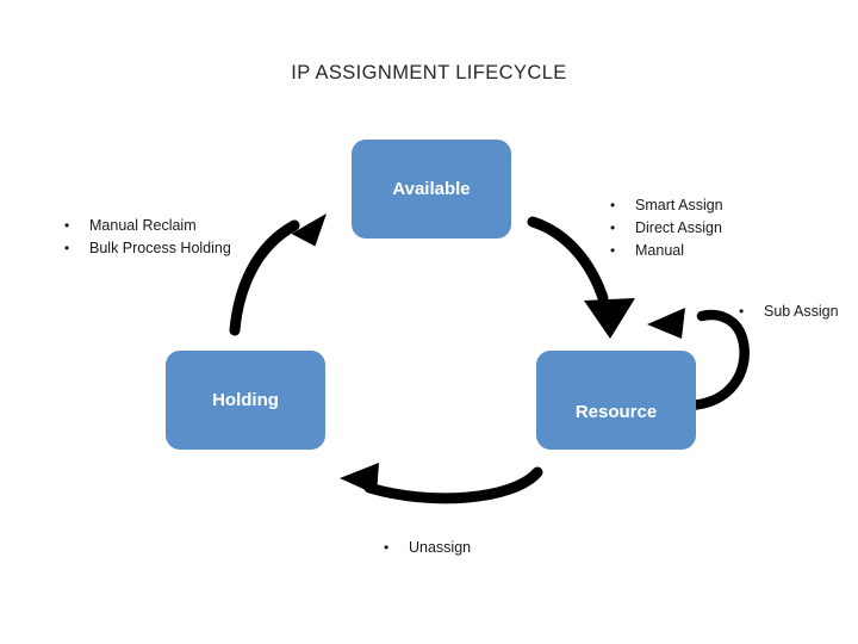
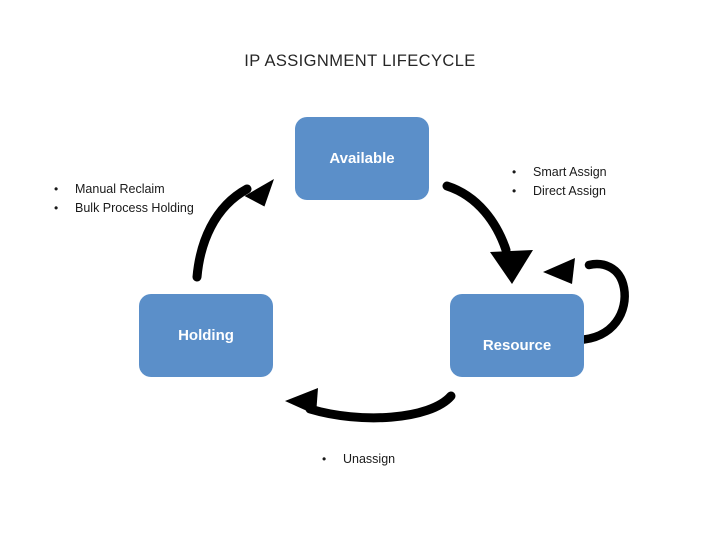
  IP ASSIGNMENT LIFECYCLE
  Available
  Holding
  Resource
  Manual Reclaim
  Bulk Process Holding
  Smart Assign
  Direct Assign
- Manual
- Sub Assign
  Unassign
